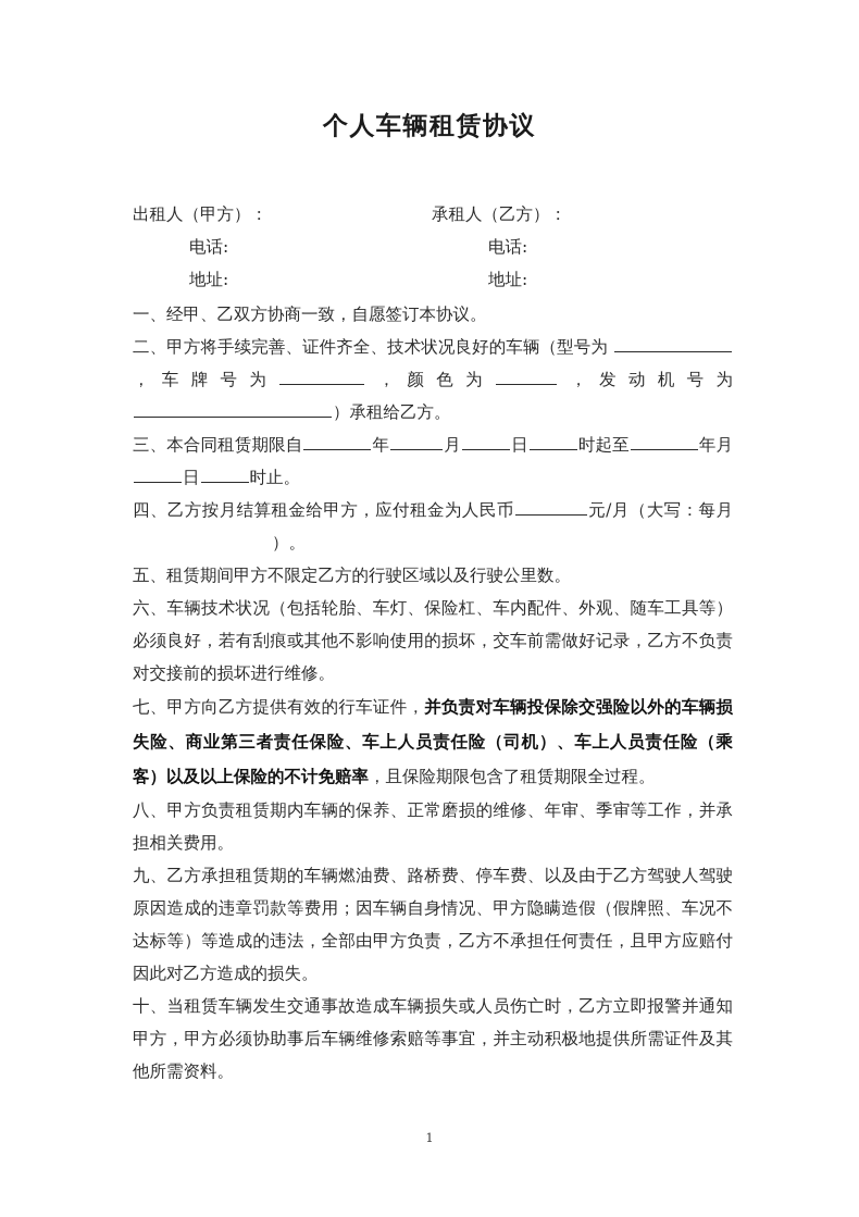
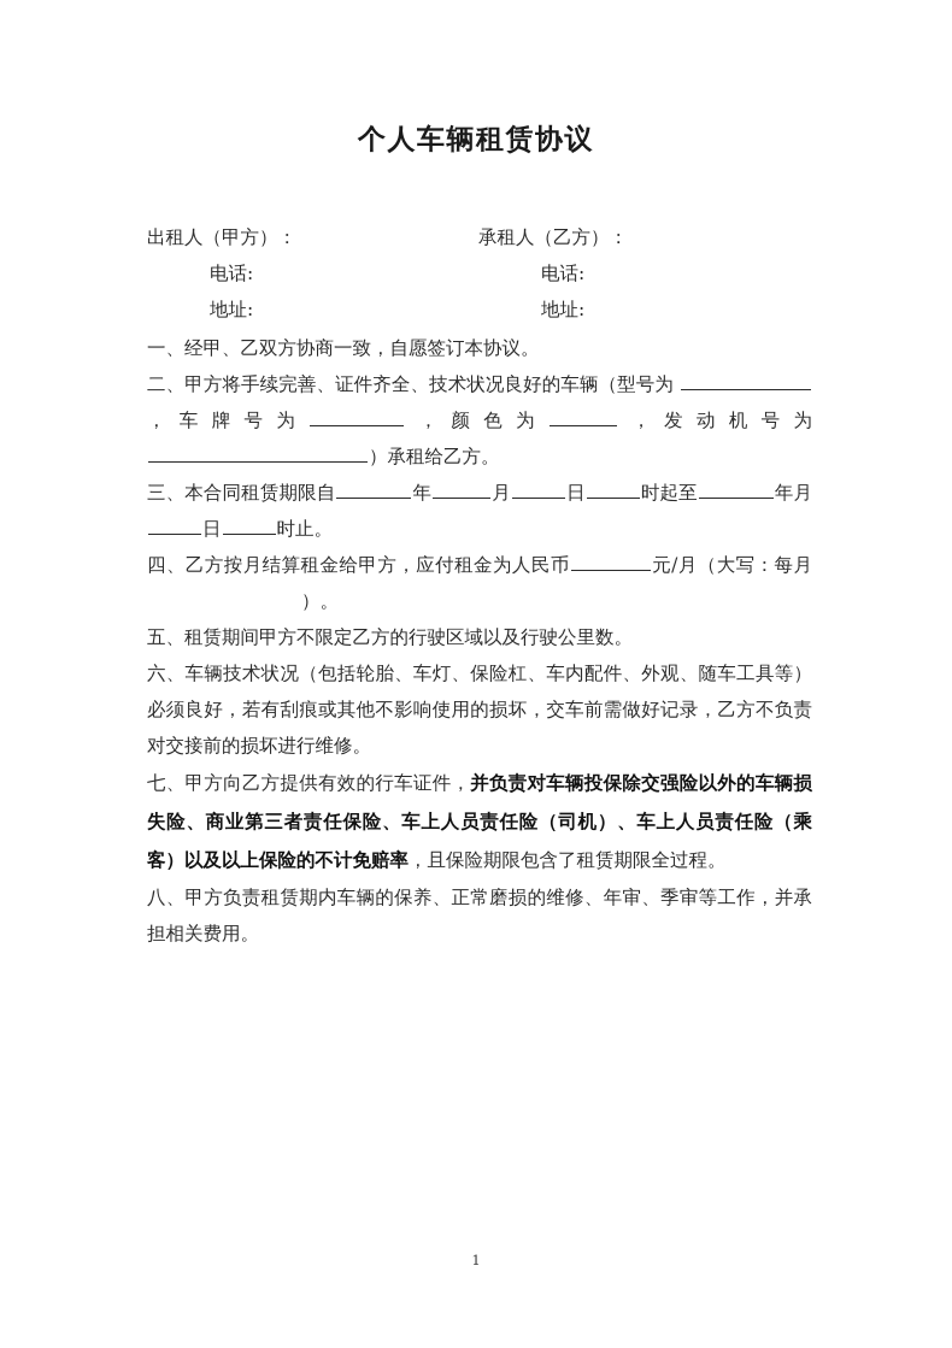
  个人车辆租赁协议
  出租人（甲方）：
  电话:
  地址:
  承租人（乙方）：
  电话:
  地址:
  一、经甲、乙双方协商一致，自愿签订本协议。
  二、甲方将手续完善、证件齐全、技术状况良好的车辆（型号为，车牌号为 ，颜色为 ，发动机号为）承租给乙方。
  三、本合同租赁期限自 年 月 日 时起至 年月日 时止。
  四、乙方按月结算租金给甲方，应付租金为人民币 元/月（大写：每月）。
  五、租赁期间甲方不限定乙方的行驶区域以及行驶公里数。
  六、车辆技术状况（包括轮胎、车灯、保险杠、车内配件、外观、随车工具等）必须良好，若有刮痕或其他不影响使用的损坏，交车前需做好记录，乙方不负责对交接前的损坏进行维修。
  七、甲方向乙方提供有效的行车证件，并负责对车辆投保除交强险以外的车辆损失险、商业第三者责任保险、车上人员责任险（司机）、车上人员责任险（乘客）以及以上保险的不计免赔率，且保险期限包含了租赁期限全过程。
  八、甲方负责租赁期内车辆的保养、正常磨损的维修、年审、季审等工作，并承担相关费用。
- 九、乙方承担租赁期的车辆燃油费、路桥费、停车费、以及由于乙方驾驶人驾驶原因造成的违章罚款等费用；因车辆自身情况、甲方隐瞒造假（假牌照、车况不达标等）等造成的违法，全部由甲方负责，乙方不承担任何责任，且甲方应赔付因此对乙方造成的损失。
- 十、当租赁车辆发生交通事故造成车辆损失或人员伤亡时，乙方立即报警并通知甲方，甲方必须协助事后车辆维修索赔等事宜，并主动积极地提供所需证件及其他所需资料。
  1
